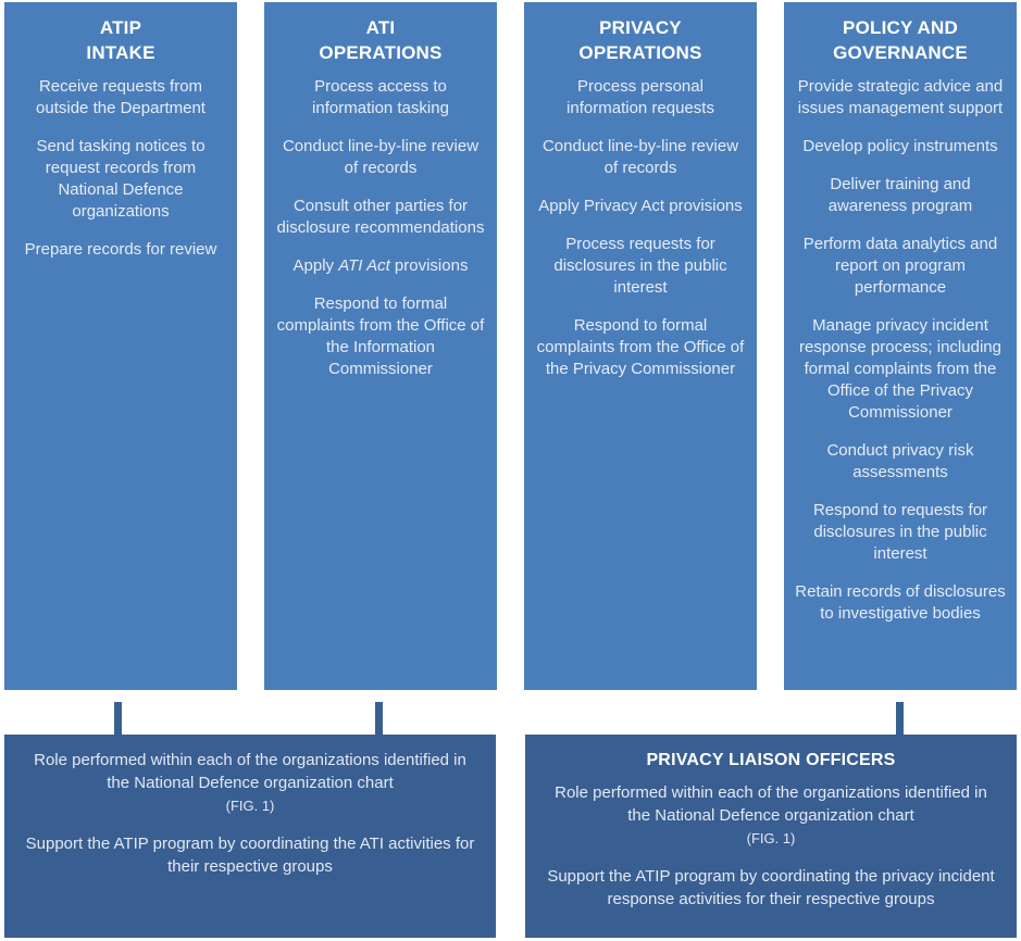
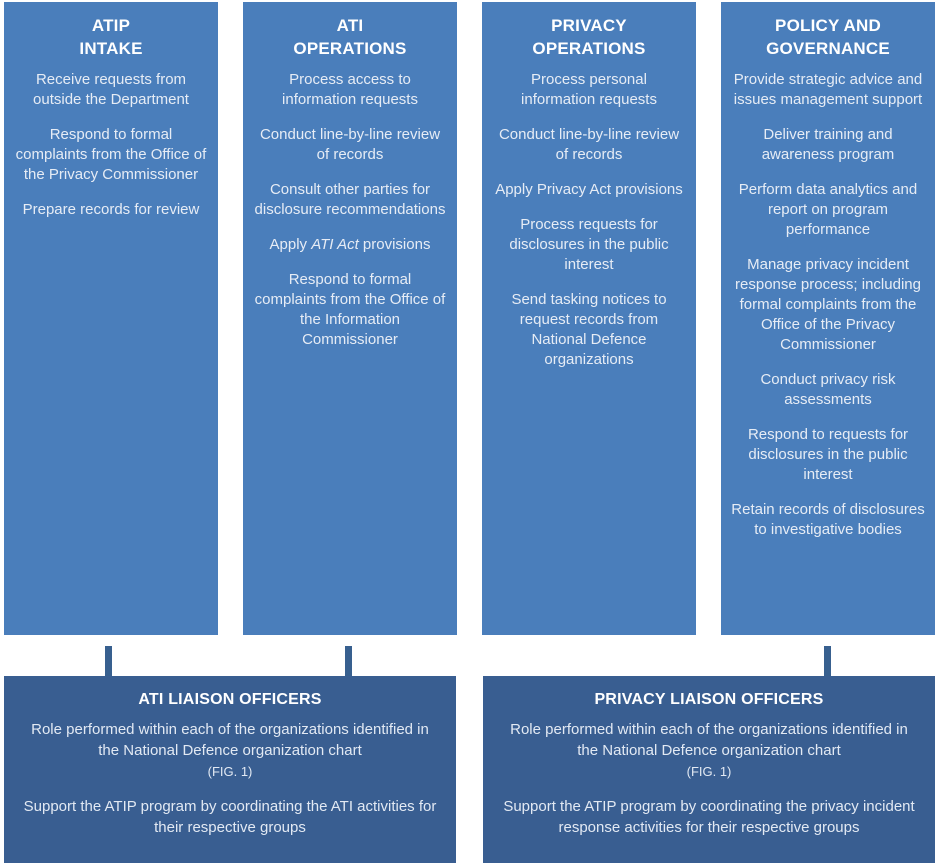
  ATIP
  INTAKE
  Receive requests from outside the Department
- Send tasking notices to request records from National Defence organizations
+ Respond to formal complaints from the Office of the Privacy Commissioner
  Prepare records for review
  ATI
  OPERATIONS
- Process access to information tasking
+ Process access to information requests
  Conduct line-by-line review of records
  Consult other parties for disclosure recommendations
  Apply ATI Act provisions
  Respond to formal complaints from the Office of the Information Commissioner
  PRIVACY
  OPERATIONS
  Process personal information requests
  Conduct line-by-line review of records
  Apply Privacy Act provisions
  Process requests for disclosures in the public interest
- Respond to formal complaints from the Office of the Privacy Commissioner
+ Send tasking notices to request records from National Defence organizations
  POLICY AND
  GOVERNANCE
  Provide strategic advice and issues management support
- Develop policy instruments
  Deliver training and awareness program
  Perform data analytics and report on program performance
  Manage privacy incident response process; including formal complaints from the Office of the Privacy Commissioner
  Conduct privacy risk assessments
  Respond to requests for disclosures in the public interest
  Retain records of disclosures to investigative bodies
+ ATI LIAISON OFFICERS
  Role performed within each of the organizations identified in the National Defence organization chart
  (FIG. 1)
  Support the ATIP program by coordinating the ATI activities for their respective groups
  PRIVACY LIAISON OFFICERS
  Role performed within each of the organizations identified in the National Defence organization chart
  (FIG. 1)
  Support the ATIP program by coordinating the privacy incident response activities for their respective groups
